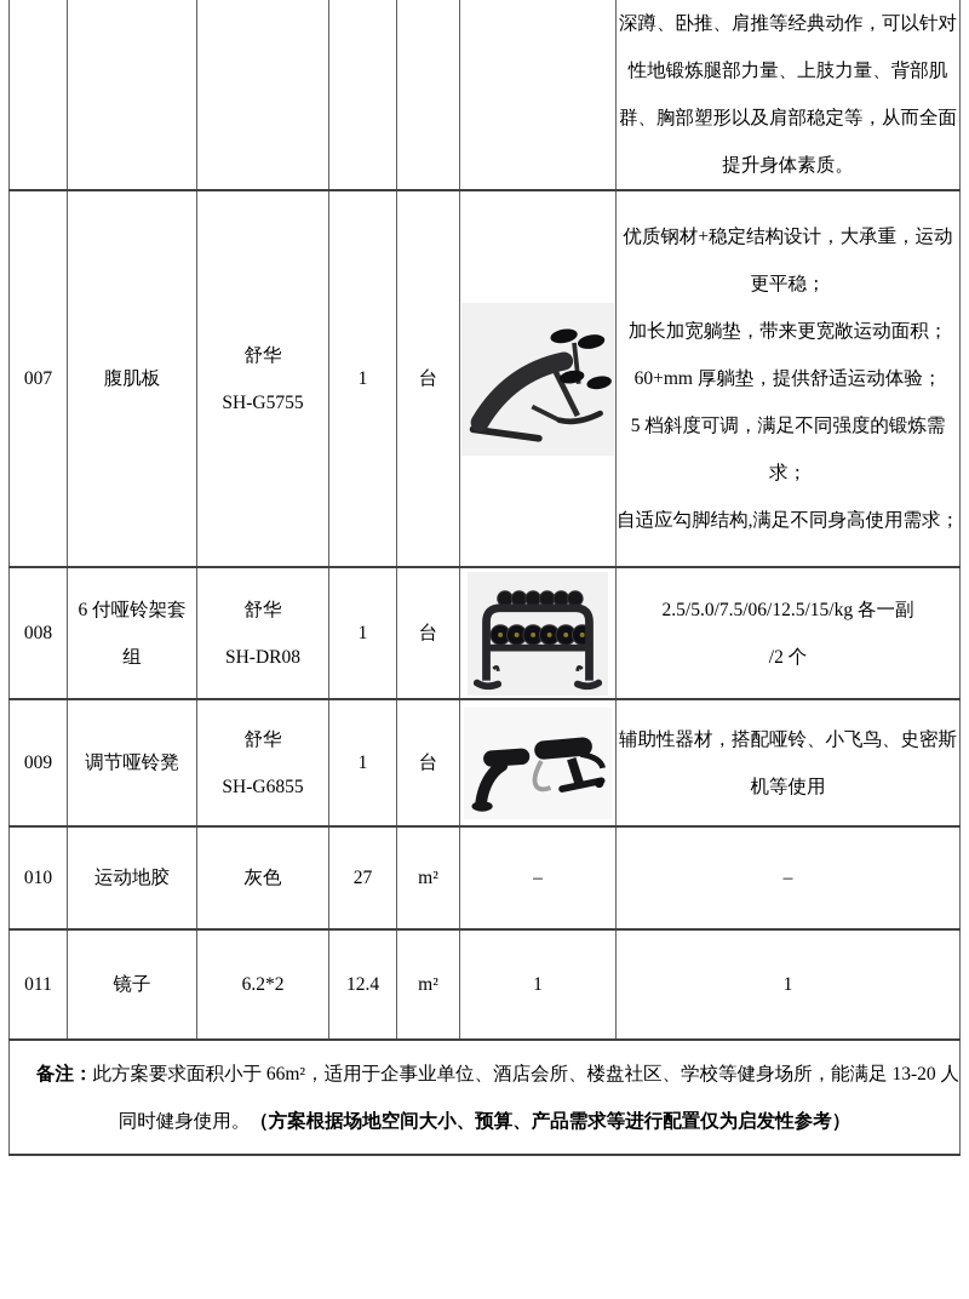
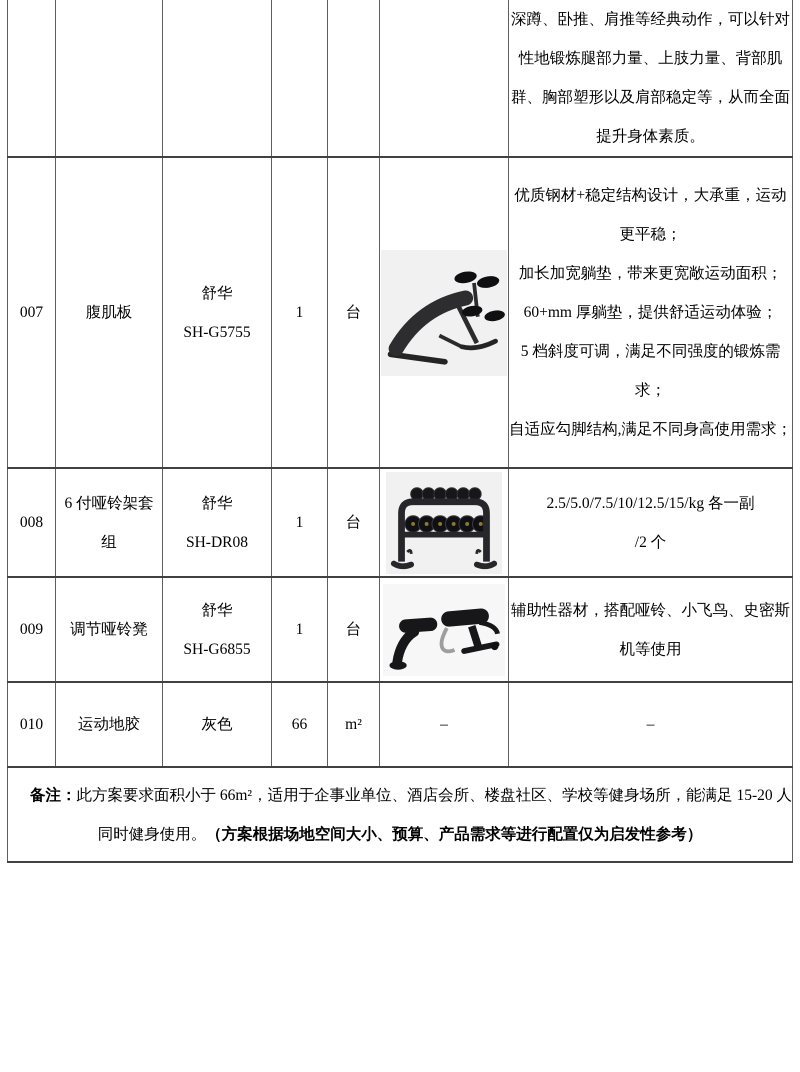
  						深蹲、卧推、肩推等经典动作，可以针对性地锻炼腿部力量、上肢力量、背部肌群、胸部塑形以及肩部稳定等，从而全面提升身体素质。
  007	腹肌板	舒华 SH-G5755	1	台		优质钢材+稳定结构设计，大承重，运动更平稳； 加长加宽躺垫，带来更宽敞运动面积； 60+mm 厚躺垫，提供舒适运动体验； 5 档斜度可调，满足不同强度的锻炼需求； 自适应勾脚结构,满足不同身高使用需求；
- 008	6 付哑铃架套 组	舒华 SH-DR08	1	台		2.5/5.0/7.5/06/12.5/15/kg 各一副 /2 个
+ 008	6 付哑铃架套 组	舒华 SH-DR08	1	台		2.5/5.0/7.5/10/12.5/15/kg 各一副 /2 个
  009	调节哑铃凳	舒华 SH-G6855	1	台		辅助性器材，搭配哑铃、小飞鸟、史密斯机等使用
- 010	运动地胶	灰色	27	m²	–	–
+ 010	运动地胶	灰色	66	m²	–	–
- 011	镜子	6.2*2	12.4	m²	1	1
- 备注：此方案要求面积小于 66m²，适用于企事业单位、酒店会所、楼盘社区、学校等健身场所，能满足 13-20 人同时健身使用。（方案根据场地空间大小、预算、产品需求等进行配置仅为启发性参考）
+ 备注：此方案要求面积小于 66m²，适用于企事业单位、酒店会所、楼盘社区、学校等健身场所，能满足 15-20 人同时健身使用。（方案根据场地空间大小、预算、产品需求等进行配置仅为启发性参考）
